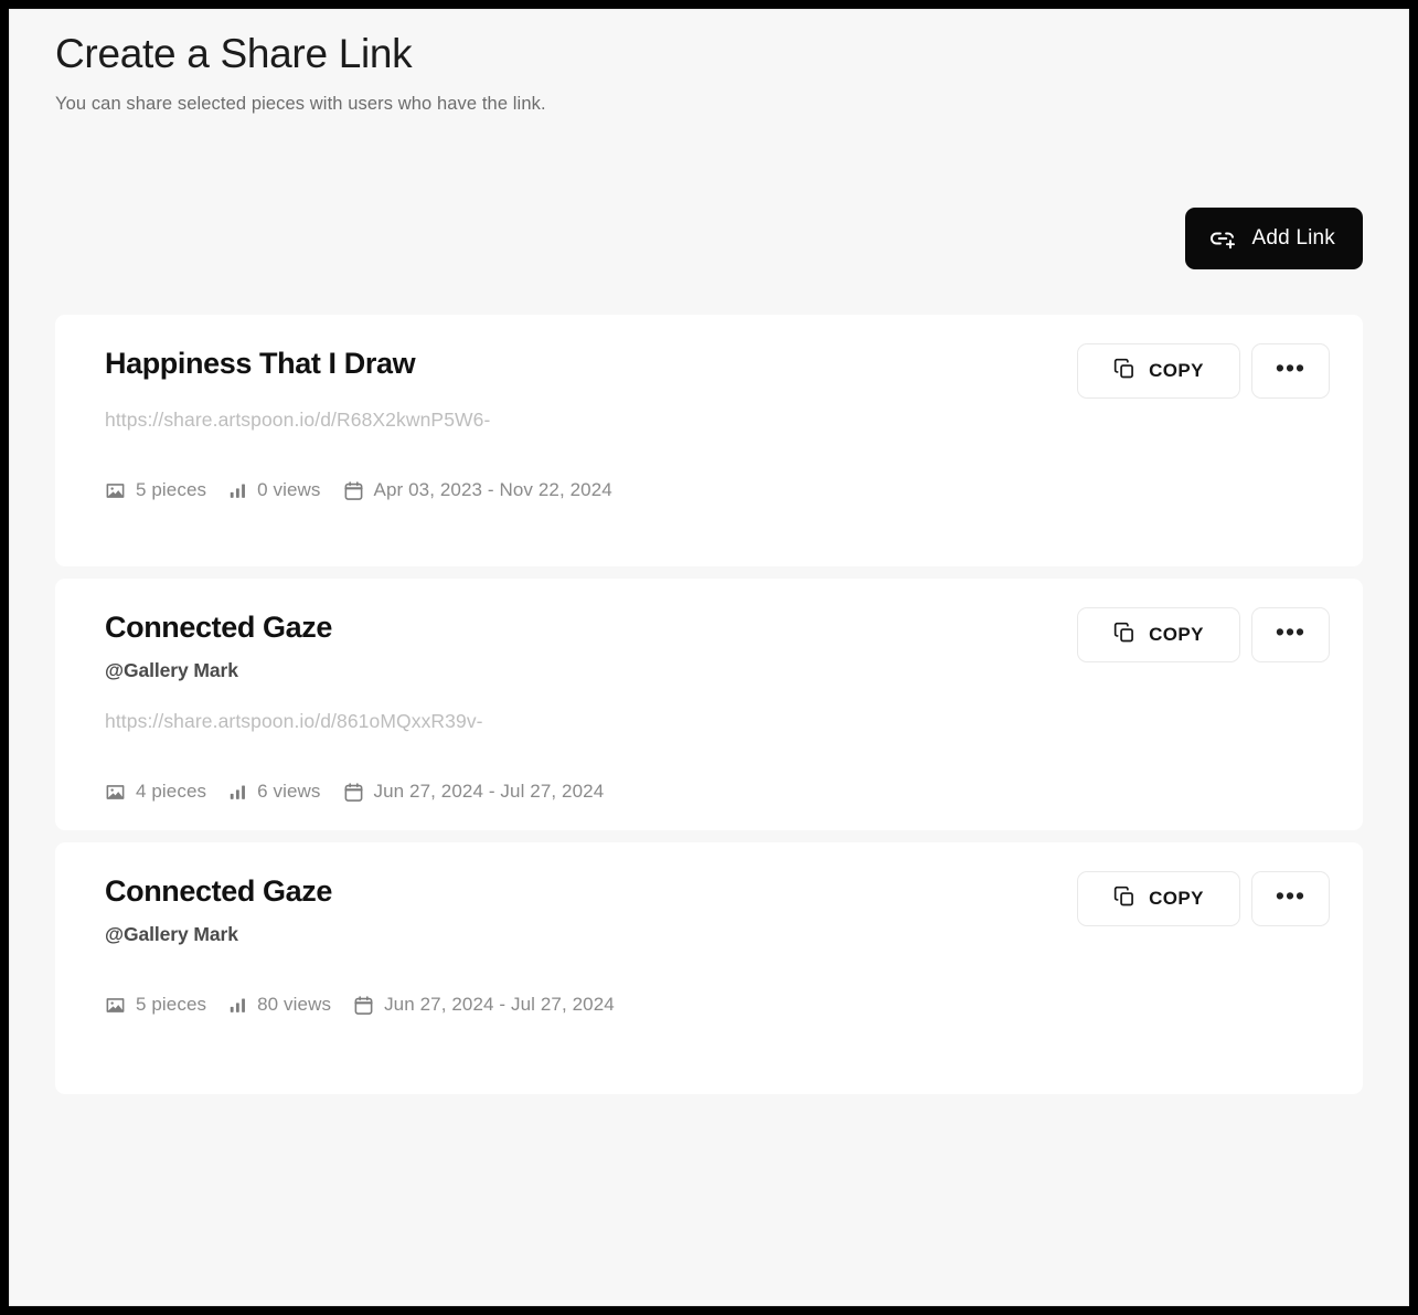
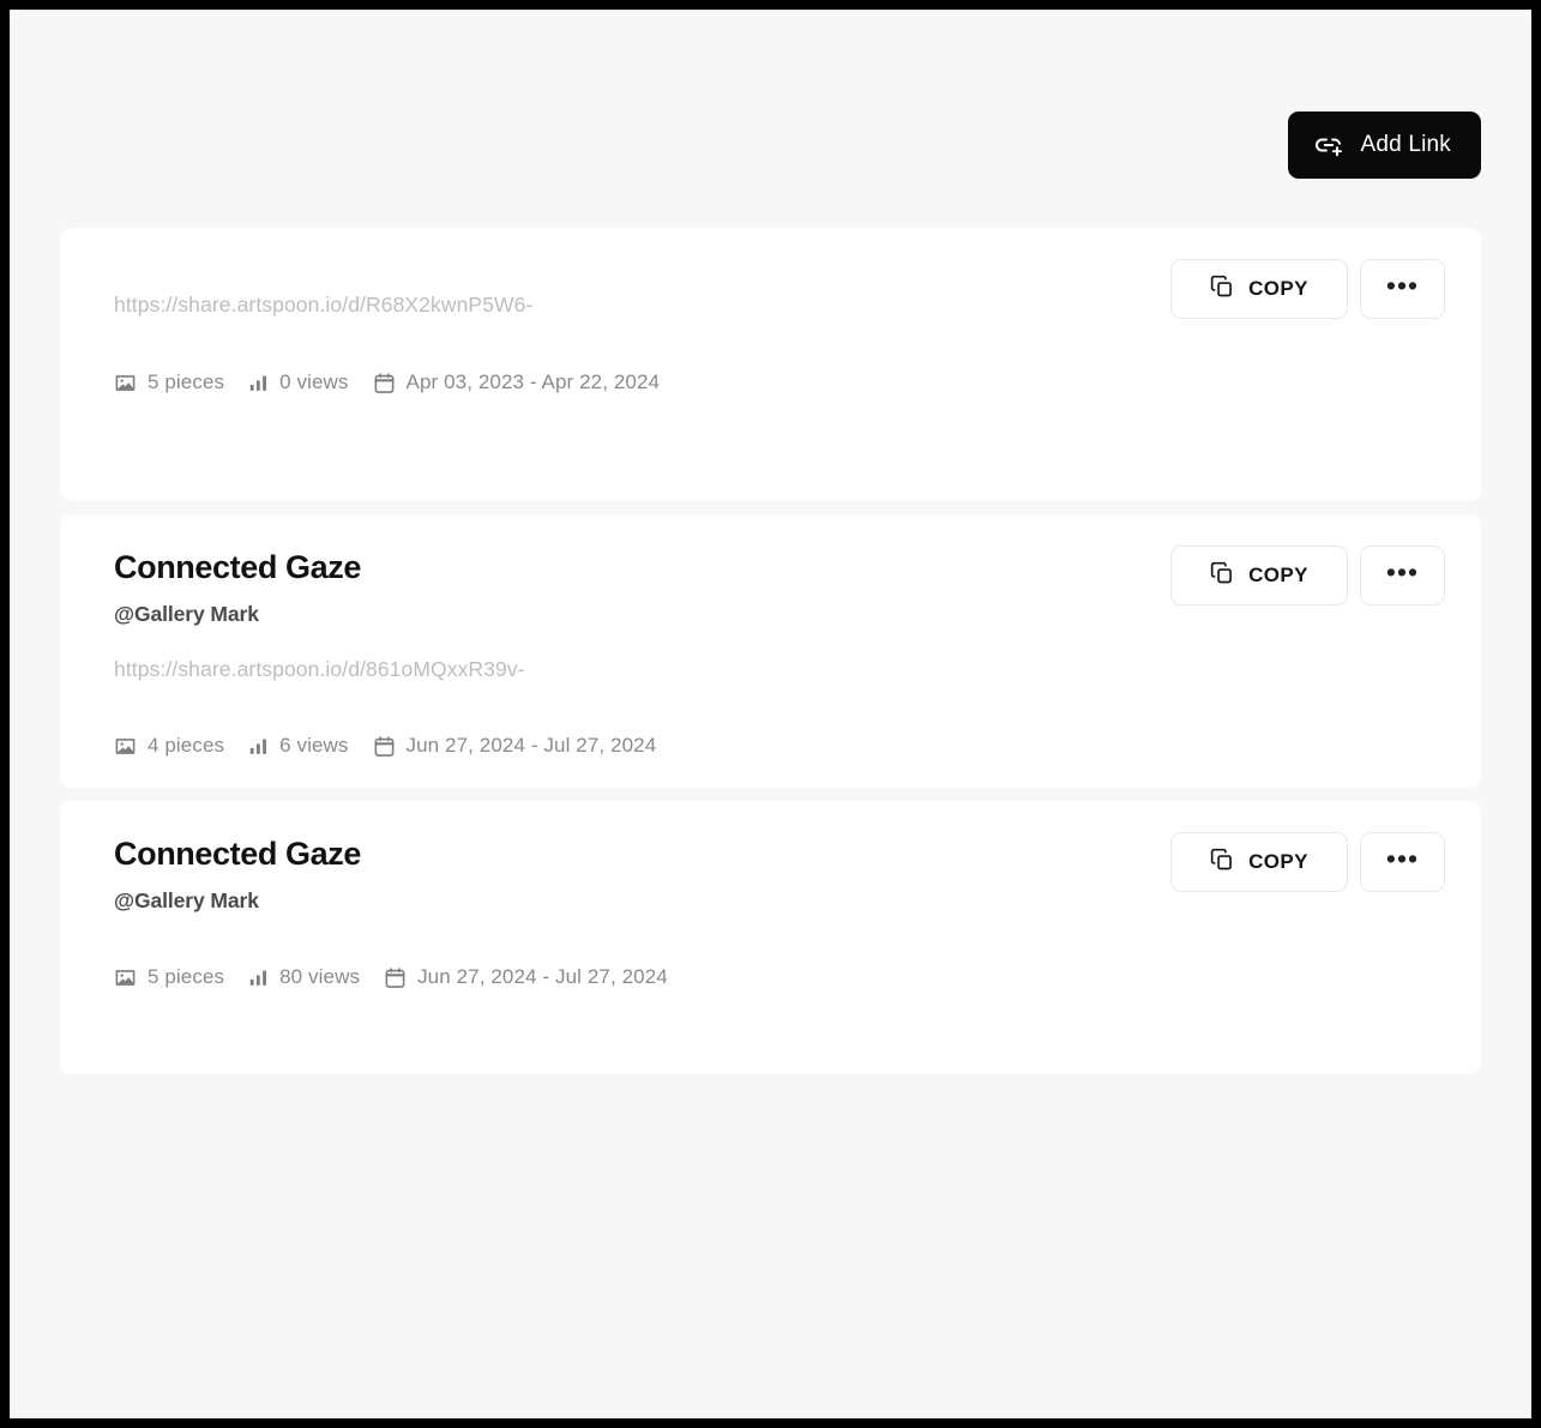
- Create a Share Link
- You can share selected pieces with users who have the link.
  Add Link
- Happiness That I Draw
  https://share.artspoon.io/d/R68X2kwnP5W6-
  COPY
  •••
  5 pieces
  0 views
- Apr 03, 2023 - Nov 22, 2024
+ Apr 03, 2023 - Apr 22, 2024
  Connected Gaze
  @Gallery Mark
  https://share.artspoon.io/d/861oMQxxR39v-
  COPY
  •••
  4 pieces
  6 views
  Jun 27, 2024 - Jul 27, 2024
  Connected Gaze
  @Gallery Mark
  COPY
  •••
  5 pieces
  80 views
  Jun 27, 2024 - Jul 27, 2024
